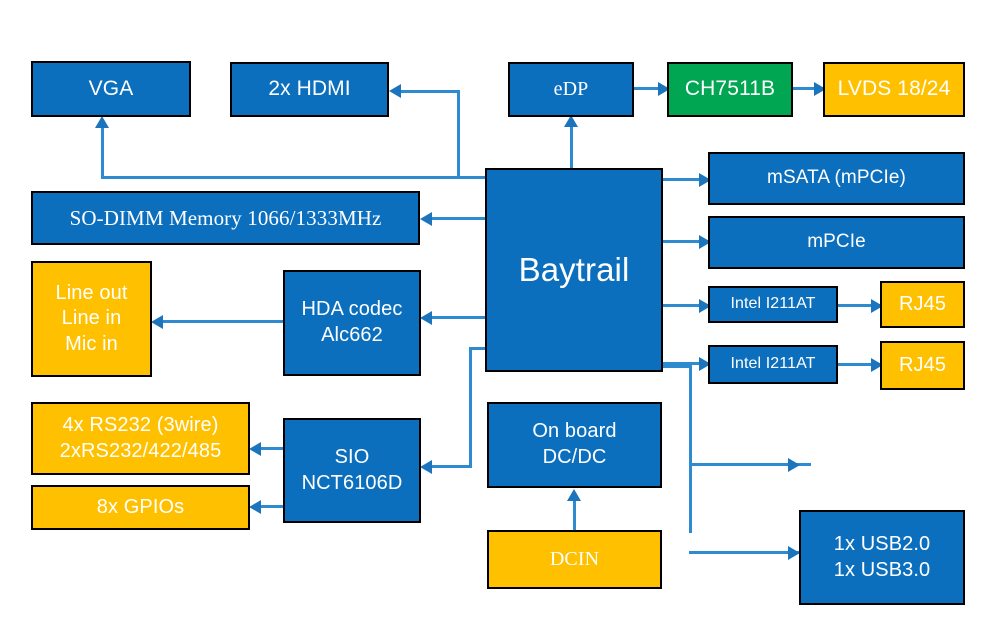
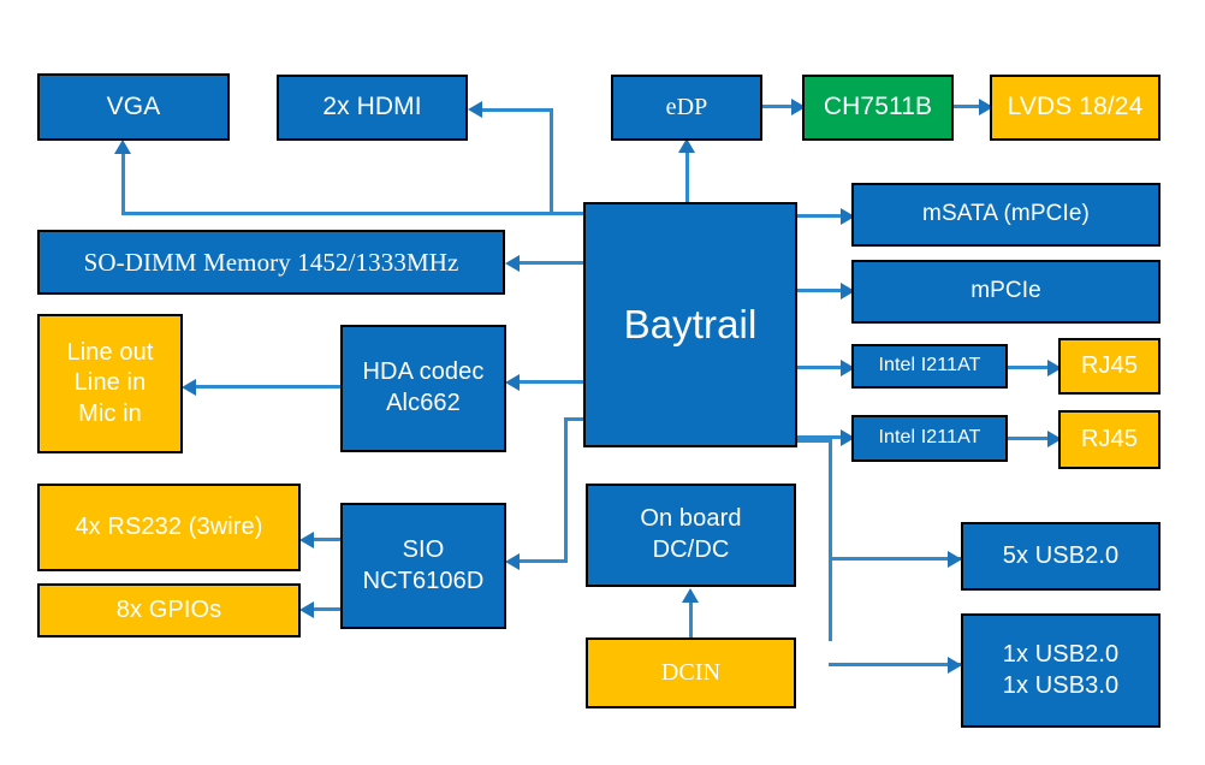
  VGA
  2x HDMI
  eDP
  CH7511B
  LVDS 18/24
  Baytrail
  mSATA (mPCIe)
  mPCIe
- SO-DIMM Memory 1066/1333MHz
+ SO-DIMM Memory 1452/1333MHz
  Line out
  Line in
  Mic in
  HDA codec
  Alc662
  Intel I211AT
  RJ45
  Intel I211AT
  RJ45
  4x RS232 (3wire)
- 2xRS232/422/485
  8x GPIOs
  SIO
  NCT6106D
  On board
  DC/DC
  DCIN
+ 5x USB2.0
  1x USB2.0
  1x USB3.0
